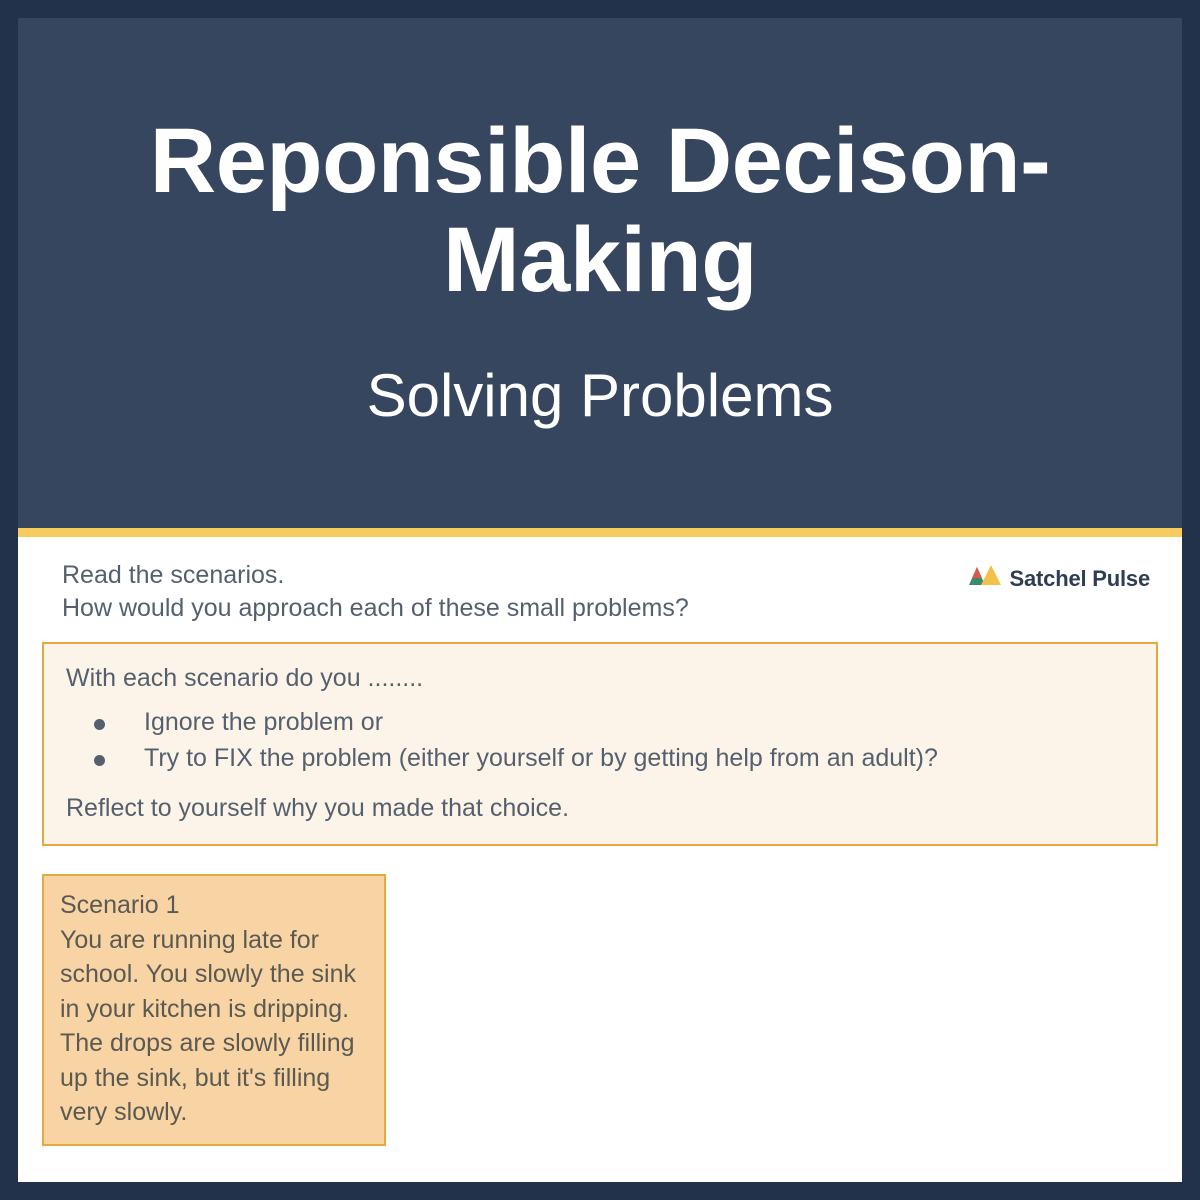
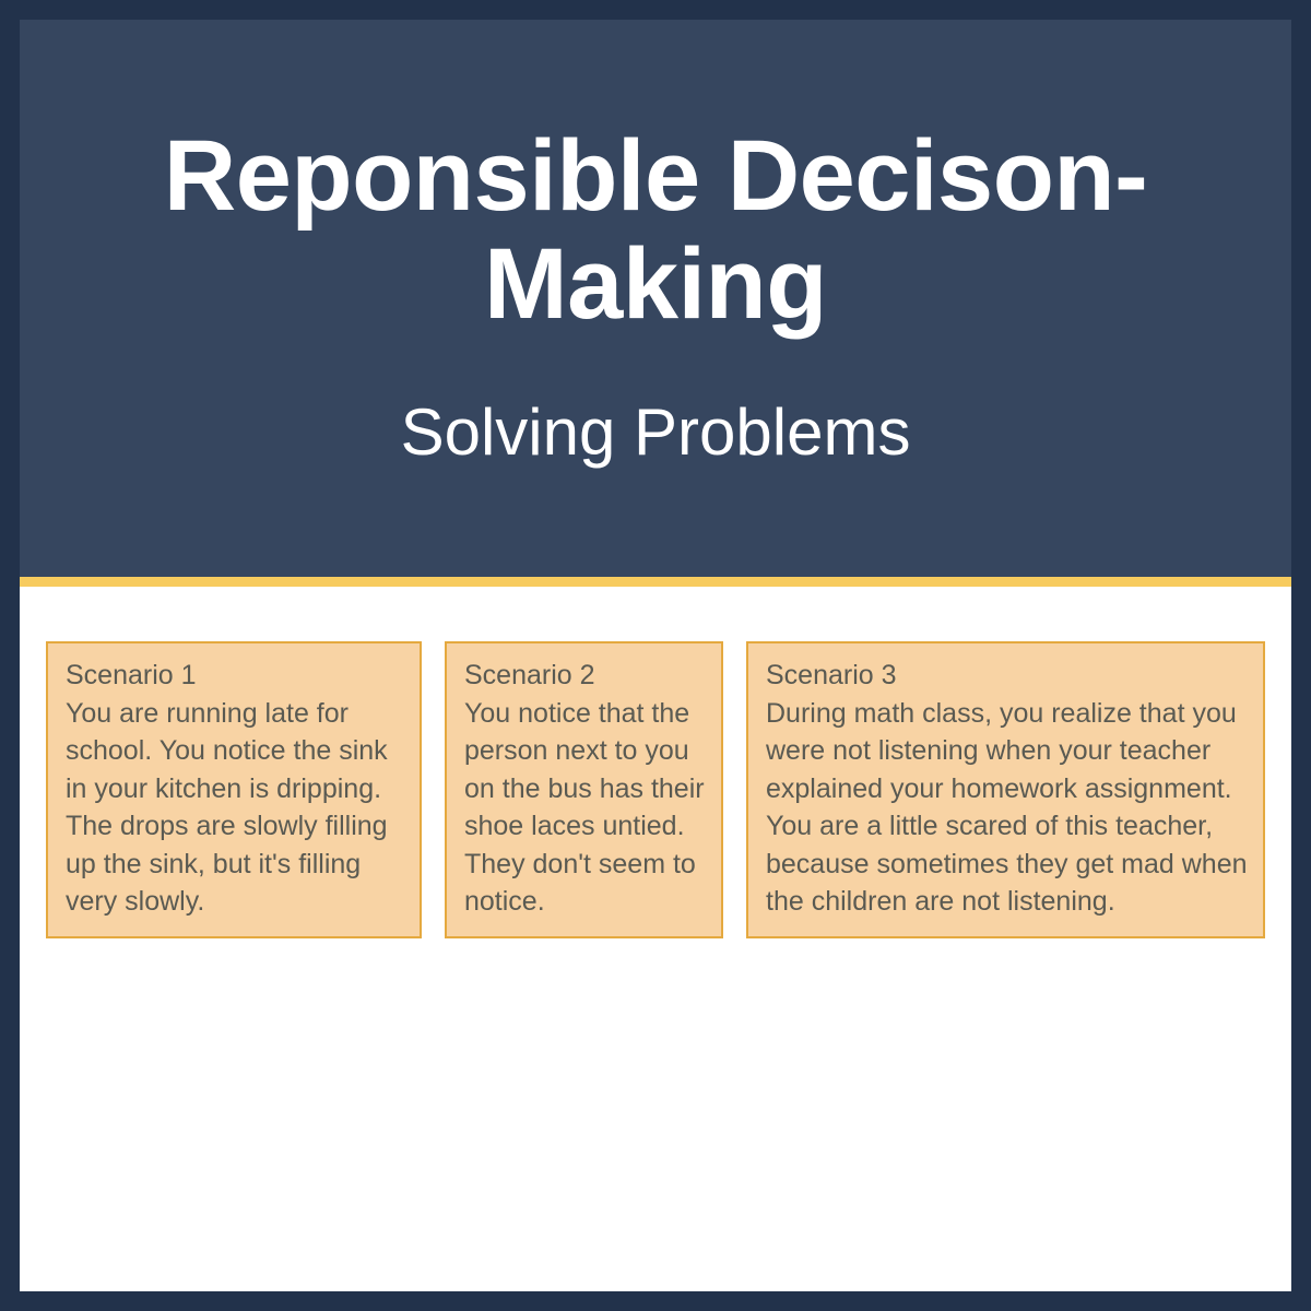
  Reponsible Decison-Making
  Solving Problems
- Read the scenarios.
- How would you approach each of these small problems?
- Satchel Pulse
- With each scenario do you ........
- Ignore the problem or
- Try to FIX the problem (either yourself or by getting help from an adult)?
- Reflect to yourself why you made that choice.
  Scenario 1
- You are running late for school. You slowly the sink in your kitchen is dripping. The drops are slowly filling up the sink, but it's filling very slowly.
+ You are running late for school. You notice the sink in your kitchen is dripping. The drops are slowly filling up the sink, but it's filling very slowly.
+ Scenario 2
+ You notice that the person next to you on the bus has their shoe laces untied. They don't seem to notice.
+ Scenario 3
+ During math class, you realize that you were not listening when your teacher explained your homework assignment. You are a little scared of this teacher, because sometimes they get mad when the children are not listening.
